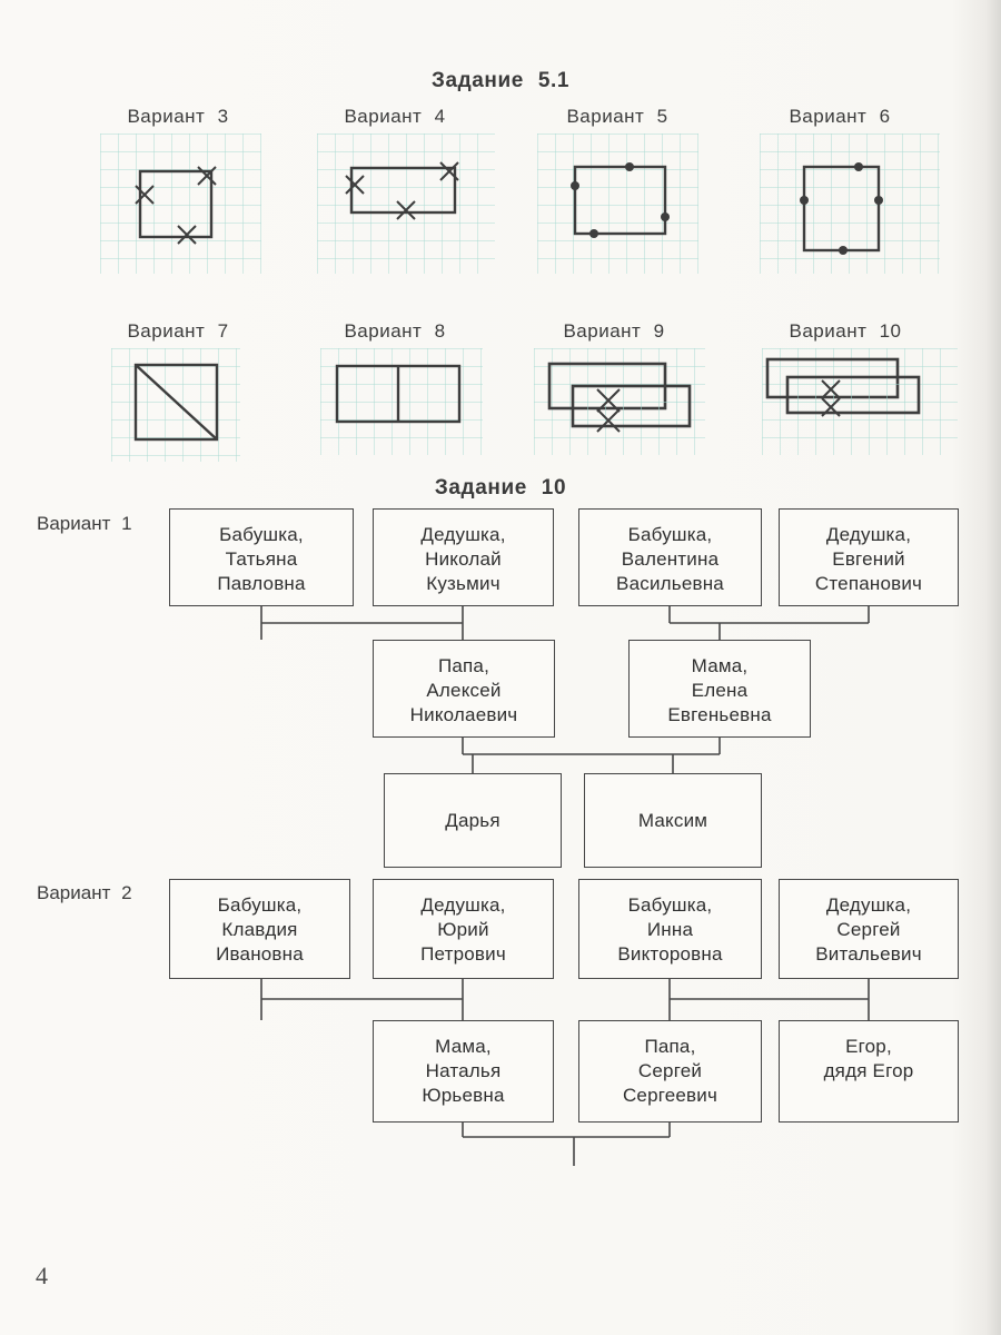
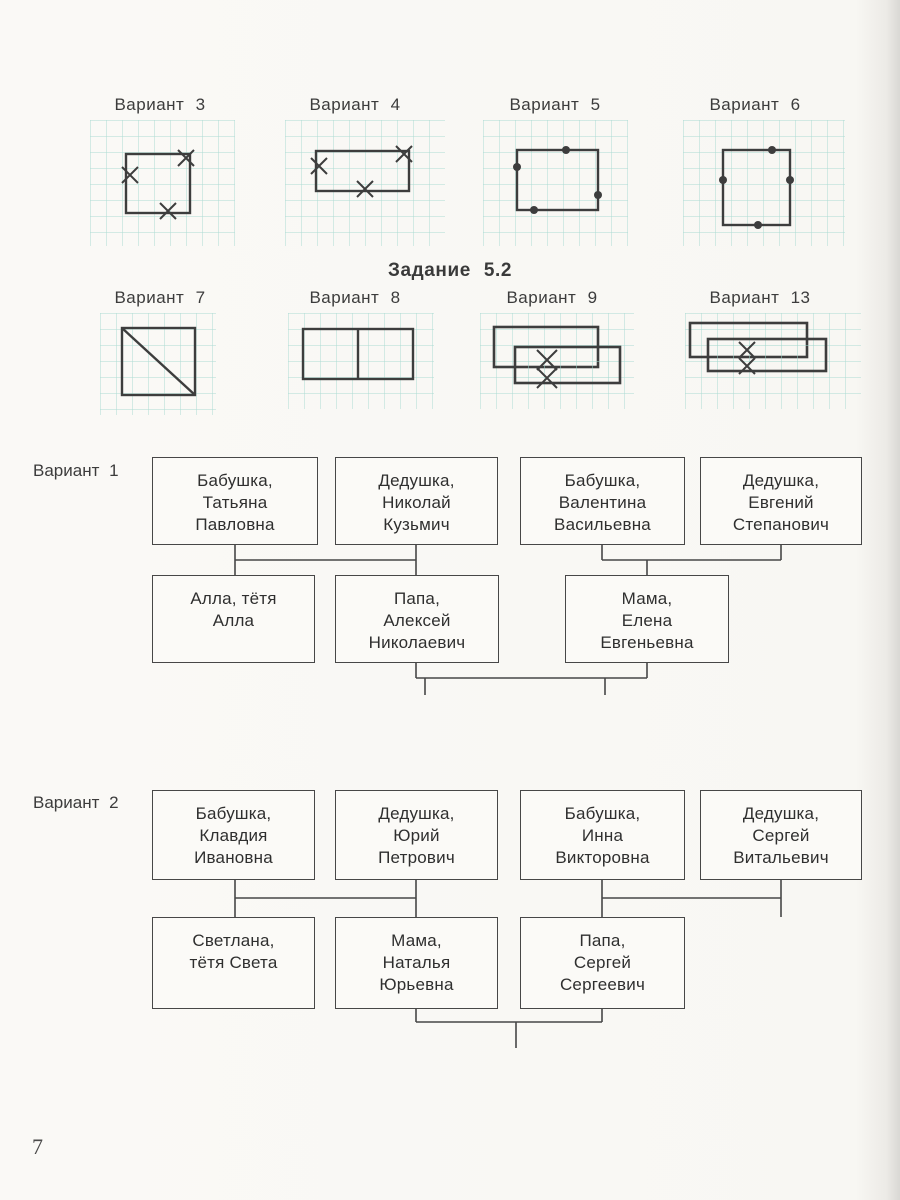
- Задание 5.1
  Вариант 3
  Вариант 4
  Вариант 5
  Вариант 6
+ Задание 5.2
  Вариант 7
  Вариант 8
  Вариант 9
- Вариант 10
+ Вариант 13
- Задание 10
  Вариант 1
  Бабушка,
  Татьяна
  Павловна
  Дедушка,
  Николай
  Кузьмич
  Бабушка,
  Валентина
  Васильевна
  Дедушка,
  Евгений
  Степанович
+ Алла, тётя
+ Алла
  Папа,
  Алексей
  Николаевич
  Мама,
  Елена
  Евгеньевна
- Дарья
- Максим
  Вариант 2
  Бабушка,
  Клавдия
  Ивановна
  Дедушка,
  Юрий
  Петрович
  Бабушка,
  Инна
  Викторовна
  Дедушка,
  Сергей
  Витальевич
+ Светлана,
+ тётя Света
  Мама,
  Наталья
  Юрьевна
  Папа,
  Сергей
  Сергеевич
- Егор,
- дядя Егор
- 4
+ 7
